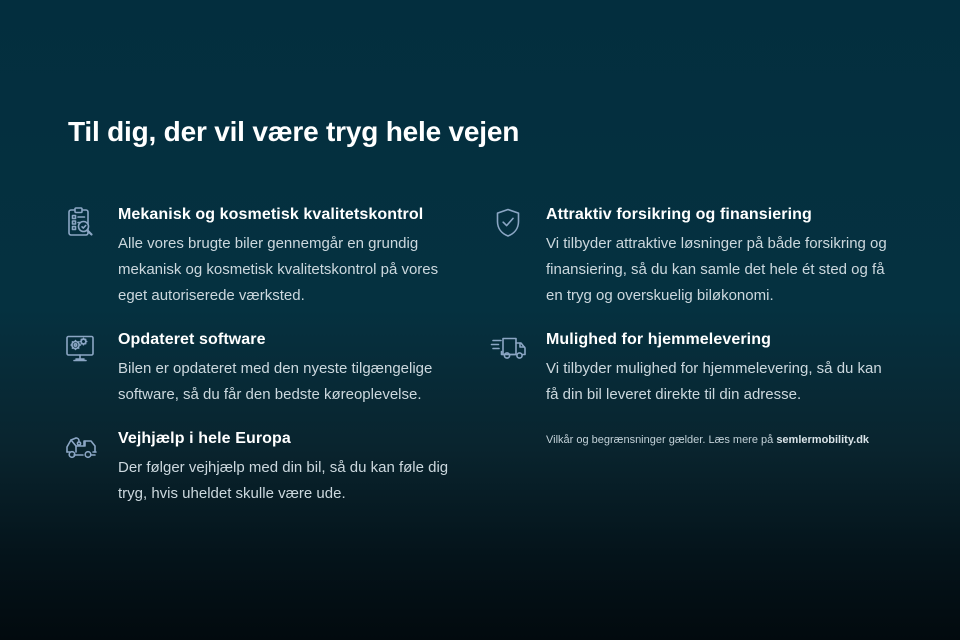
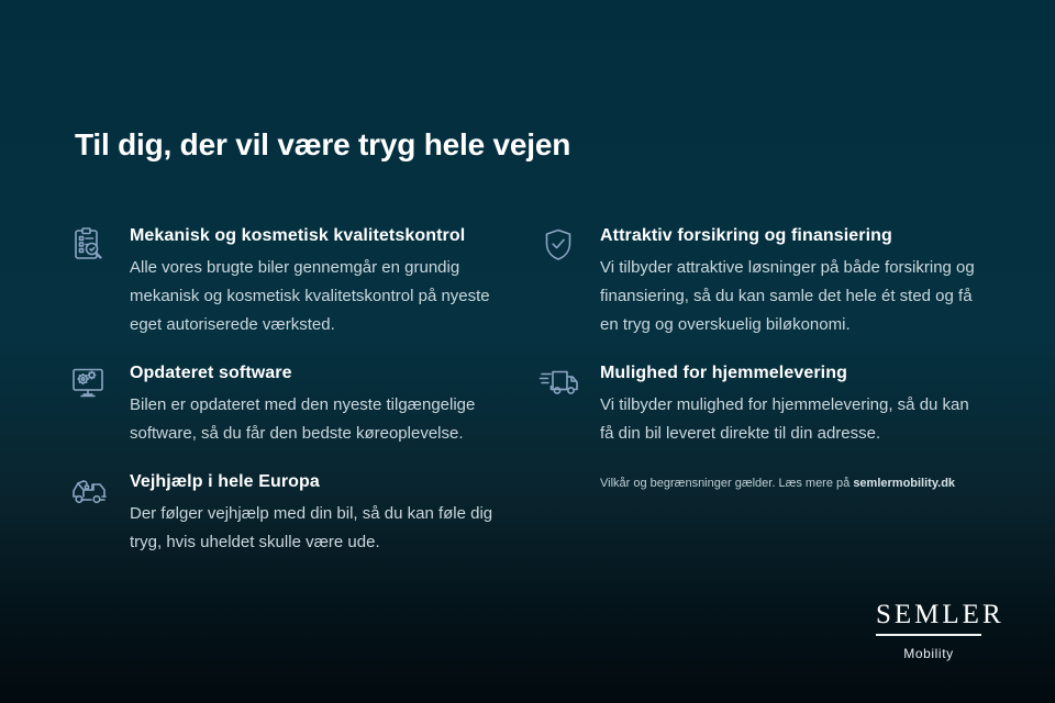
  Til dig, der vil være tryg hele vejen
  Mekanisk og kosmetisk kvalitetskontrol
- Alle vores brugte biler gennemgår en grundig mekanisk og kosmetisk kvalitetskontrol på vores eget autoriserede værksted.
+ Alle vores brugte biler gennemgår en grundig mekanisk og kosmetisk kvalitetskontrol på nyeste eget autoriserede værksted.
  Opdateret software
  Bilen er opdateret med den nyeste tilgængelige software, så du får den bedste køreoplevelse.
  Vejhjælp i hele Europa
  Der følger vejhjælp med din bil, så du kan føle dig tryg, hvis uheldet skulle være ude.
  Attraktiv forsikring og finansiering
  Vi tilbyder attraktive løsninger på både forsikring og finansiering, så du kan samle det hele ét sted og få en tryg og overskuelig biløkonomi.
  Mulighed for hjemmelevering
  Vi tilbyder mulighed for hjemmelevering, så du kan få din bil leveret direkte til din adresse.
  Vilkår og begrænsninger gælder. Læs mere på semlermobility.dk
+ SEMLER
+ Mobility
